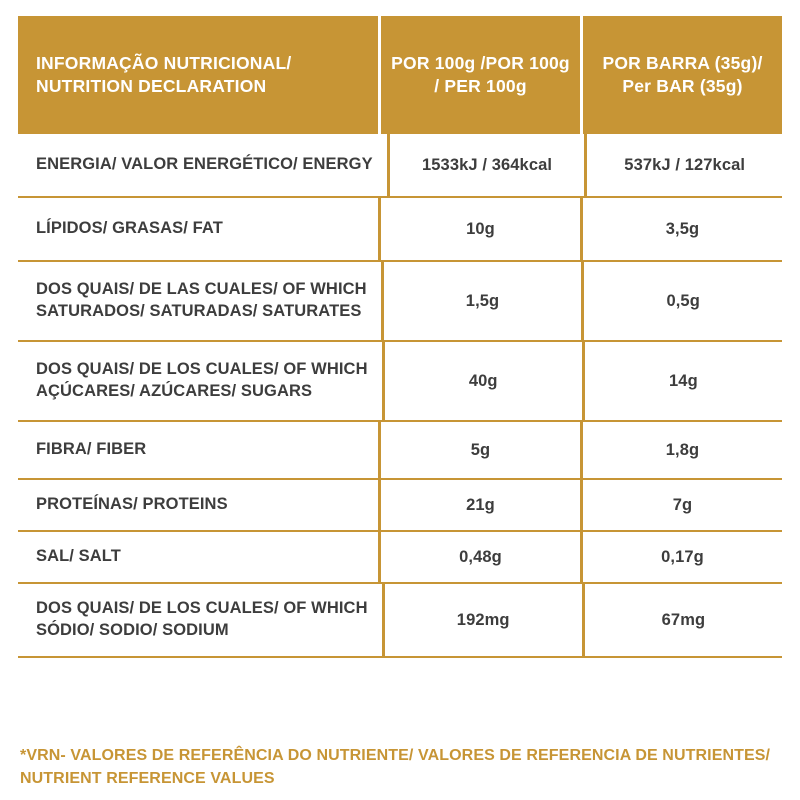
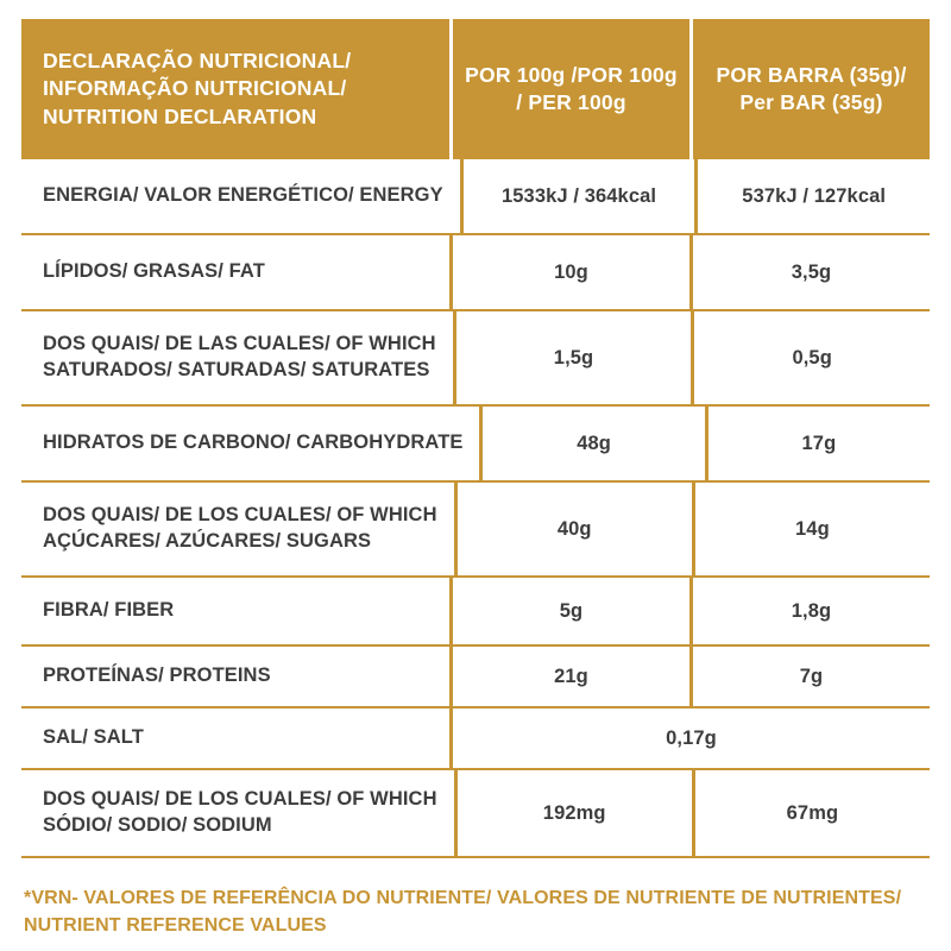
+ DECLARAÇÃO NUTRICIONAL/
  INFORMAÇÃO NUTRICIONAL/
  NUTRITION DECLARATION
  POR 100g /POR 100g
  / PER 100g
  POR BARRA (35g)/
  Per BAR (35g)
  ENERGIA/ VALOR ENERGÉTICO/ ENERGY
  1533kJ / 364kcal
  537kJ / 127kcal
  LÍPIDOS/ GRASAS/ FAT
  10g
  3,5g
  DOS QUAIS/ DE LAS CUALES/ OF WHICH
  SATURADOS/ SATURADAS/ SATURATES
  1,5g
  0,5g
+ HIDRATOS DE CARBONO/ CARBOHYDRATE
+ 48g
+ 17g
  DOS QUAIS/ DE LOS CUALES/ OF WHICH
  AÇÚCARES/ AZÚCARES/ SUGARS
  40g
  14g
  FIBRA/ FIBER
  5g
  1,8g
  PROTEÍNAS/ PROTEINS
  21g
  7g
  SAL/ SALT
- 0,48g
  0,17g
  DOS QUAIS/ DE LOS CUALES/ OF WHICH
  SÓDIO/ SODIO/ SODIUM
  192mg
  67mg
- *VRN- VALORES DE REFERÊNCIA DO NUTRIENTE/ VALORES DE REFERENCIA DE NUTRIENTES/
+ *VRN- VALORES DE REFERÊNCIA DO NUTRIENTE/ VALORES DE NUTRIENTE DE NUTRIENTES/
  NUTRIENT REFERENCE VALUES
